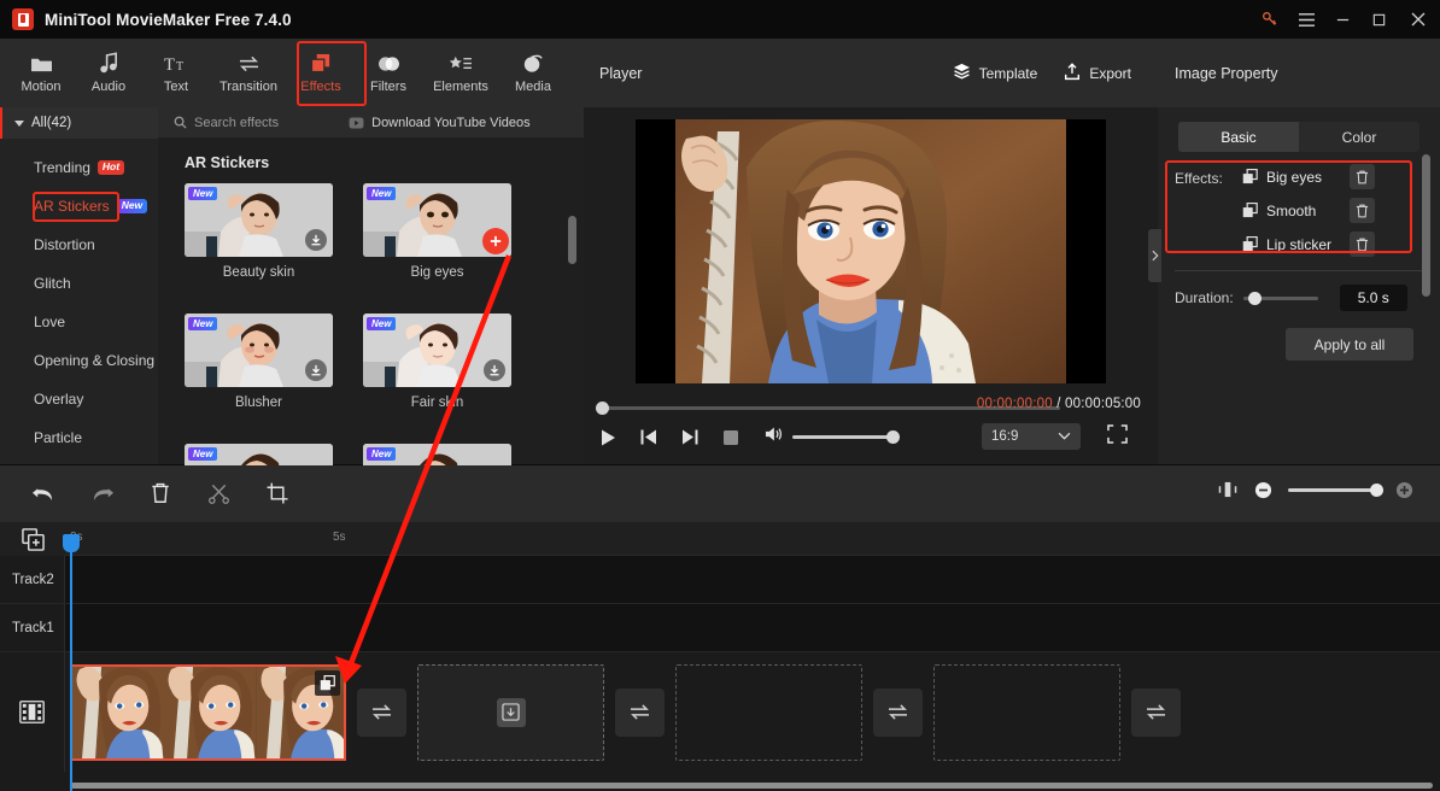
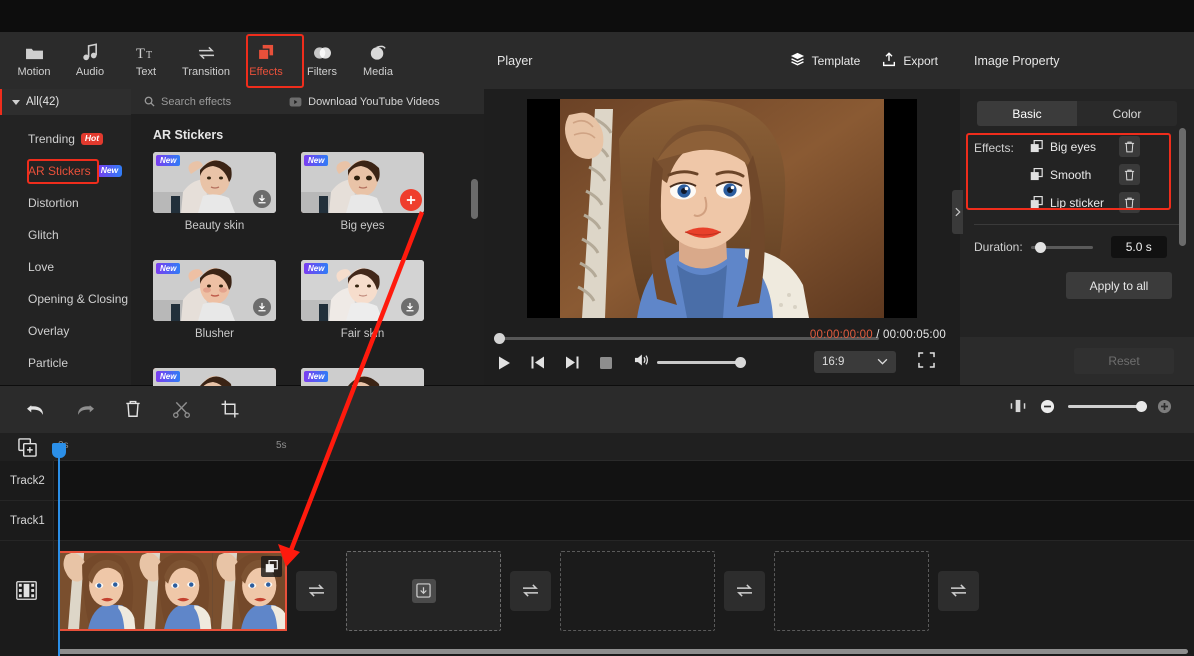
- MiniTool MovieMaker Free 7.4.0
  Motion
  Audio
  T
  T
  Text
  Transition
  Effects
  Filters
- Elements
  Media
  All(42)
  Trending
  Hot
  AR Stickers
  New
  Distortion
  Glitch
  Love
  Opening & Closing
  Overlay
  Particle
  Search effects
  Download YouTube Videos
  AR Stickers
  New
  Beauty skin
  New
  Big eyes
  New
  Blusher
  New
  Fair sn
  New
  New
  Player
  Template
  Export
  00:00:00:00 / 00:00:05:00
  16:9
  Image Property
  Basic
  Color
  Effects:
  Big eyes
  Smooth
  Lip sticker
  Duration:
  5.0 s
  Apply to all
+ Reset
  5s
  Track2
  Track1
